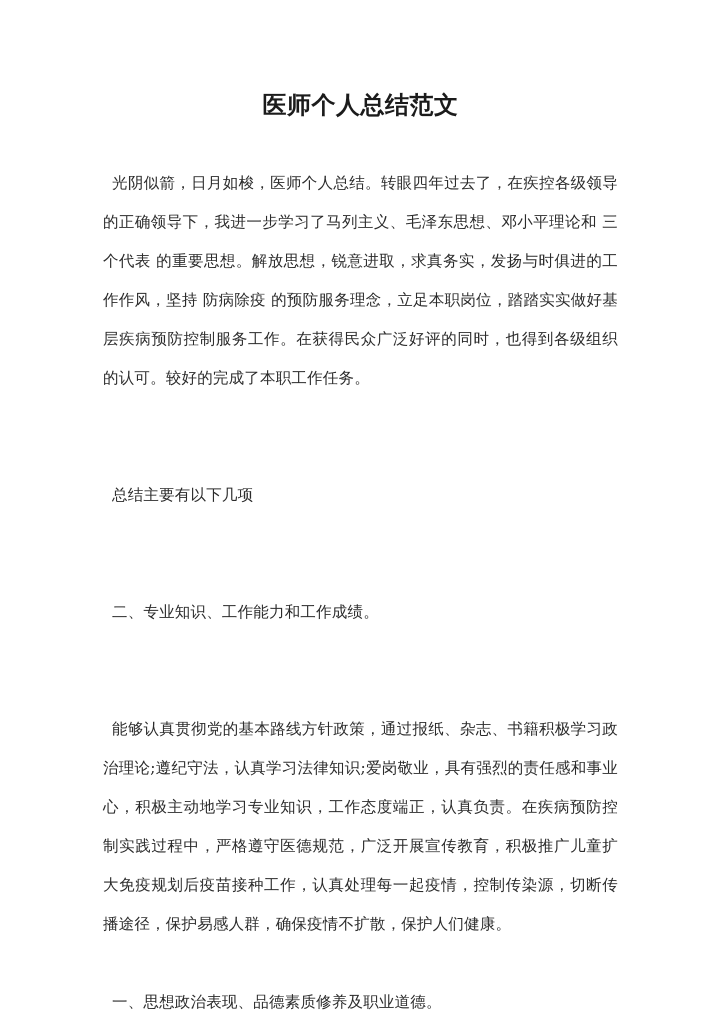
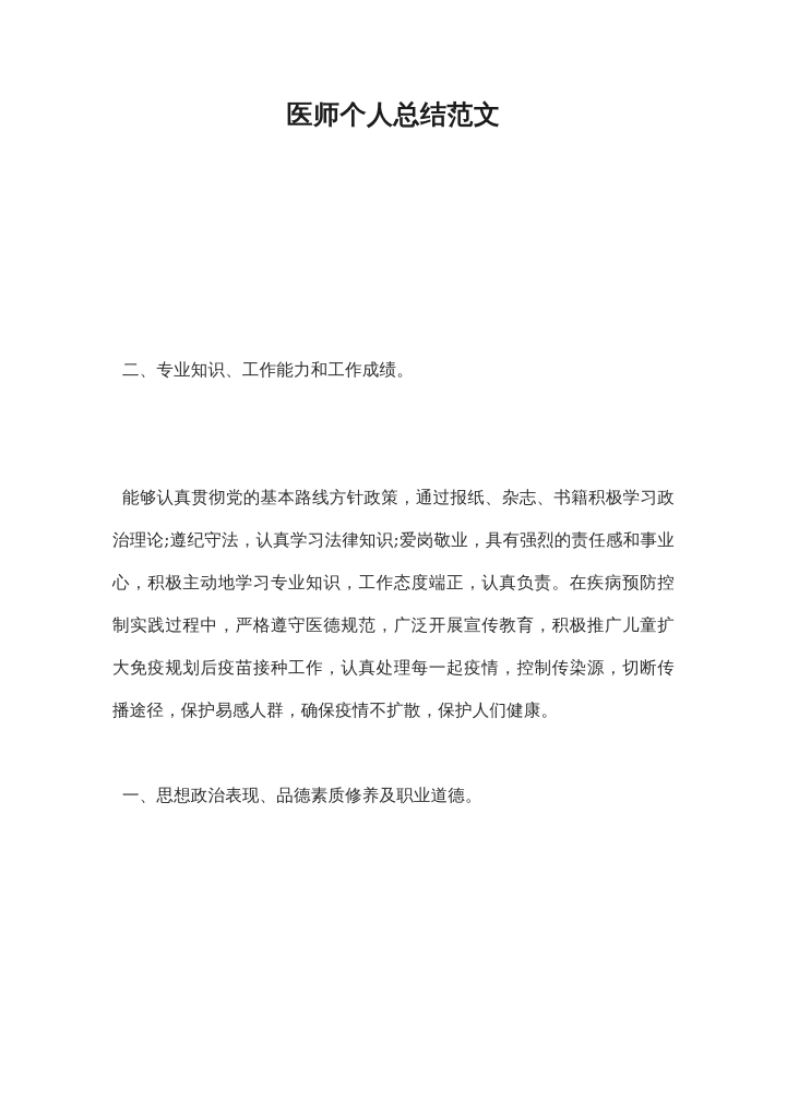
  医师个人总结范文
- 光阴似箭，日月如梭，医师个人总结。转眼四年过去了，在疾控各级领导的正确领导下，我进一步学习了马列主义、毛泽东思想、邓小平理论和 三个代表 的重要思想。解放思想，锐意进取，求真务实，发扬与时俱进的工作作风，坚持 防病除疫 的预防服务理念，立足本职岗位，踏踏实实做好基层疾病预防控制服务工作。在获得民众广泛好评的同时，也得到各级组织的认可。较好的完成了本职工作任务。
- 总结主要有以下几项
  二、专业知识、工作能力和工作成绩。
  能够认真贯彻党的基本路线方针政策，通过报纸、杂志、书籍积极学习政治理论;遵纪守法，认真学习法律知识;爱岗敬业，具有强烈的责任感和事业心，积极主动地学习专业知识，工作态度端正，认真负责。在疾病预防控制实践过程中，严格遵守医德规范，广泛开展宣传教育，积极推广儿童扩大免疫规划后疫苗接种工作，认真处理每一起疫情，控制传染源，切断传播途径，保护易感人群，确保疫情不扩散，保护人们健康。
  一、思想政治表现、品德素质修养及职业道德。
